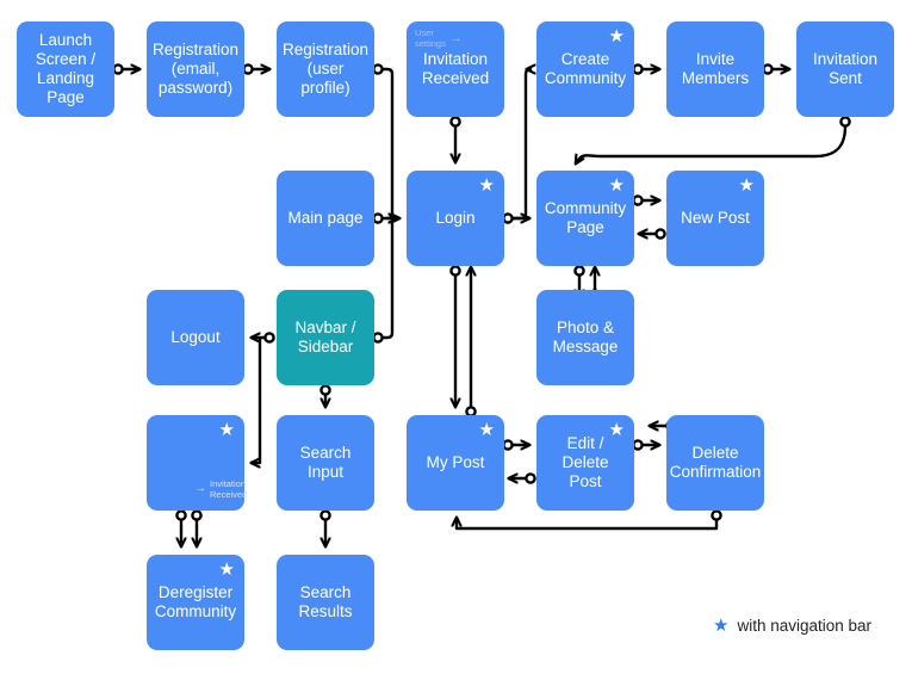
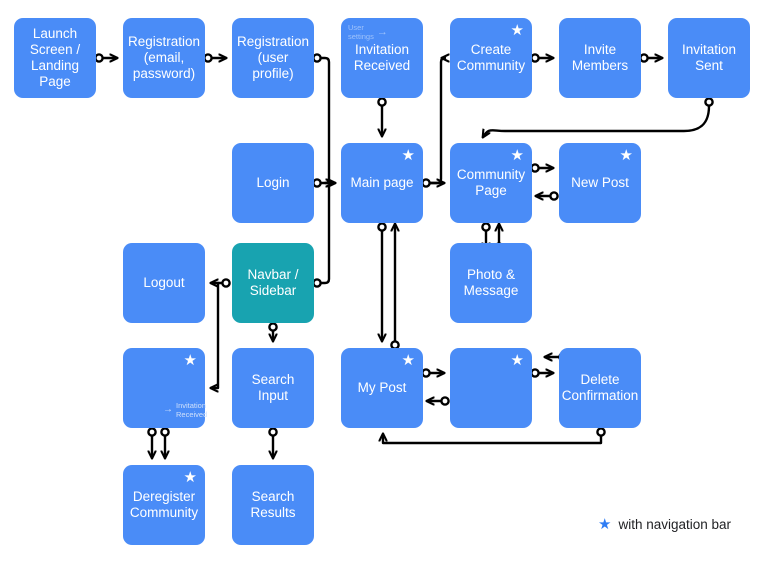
  Launch
  Screen /
  Landing
  Page
  Registration
  (email,
  password)
  Registration
  (user
  profile)
  User
  settings
  →
  Invitation
  Received
  ★
  Create
  Community
  Invite
  Members
  Invitation
  Sent
- Main page
+ Login
  ★
- Login
+ Main page
  ★
  Community
  Page
  ★
  New Post
  Logout
  Navbar /
  Sidebar
  Photo &
  Message
  ★
  →
  Invitation
  Received
  Search
  Input
  ★
  My Post
  ★
- Edit / Delete
- Post
  Delete
  Confirmation
  ★
  Deregister
  Community
  Search
  Results
  ★
  with navigation bar
